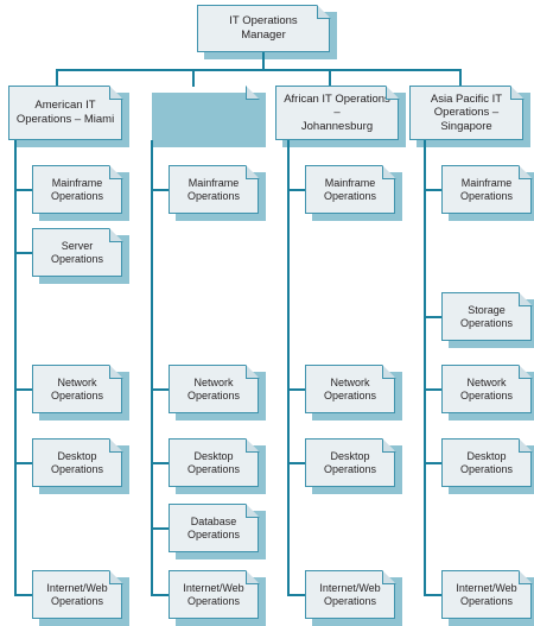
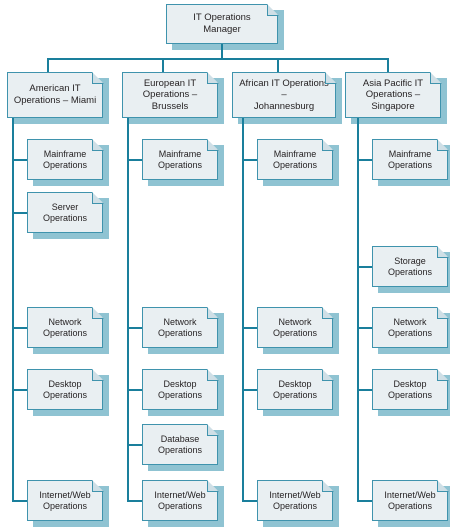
  IT Operations
  Manager
  American IT
  Operations – Miami
  Mainframe
  Operations
  Server
  Operations
  Network
  Operations
  Desktop
  Operations
  Internet/Web
  Operations
+ European IT
+ Operations – Brussels
  Mainframe
  Operations
  Network
  Operations
  Desktop
  Operations
  Database
  Operations
  Internet/Web
  Operations
  African IT Operation –
  Johannesburg
  Mainframe
  Operations
  Network
  Operations
  Desktop
  Operations
  Internet/Web
  Operations
  Asia Pacific IT
  Operations – Singapore
  Mainframe
  Operations
  Storage
  Operations
  Network
  Operations
  Desktop
  Operations
  Internet/Web
  Operations
